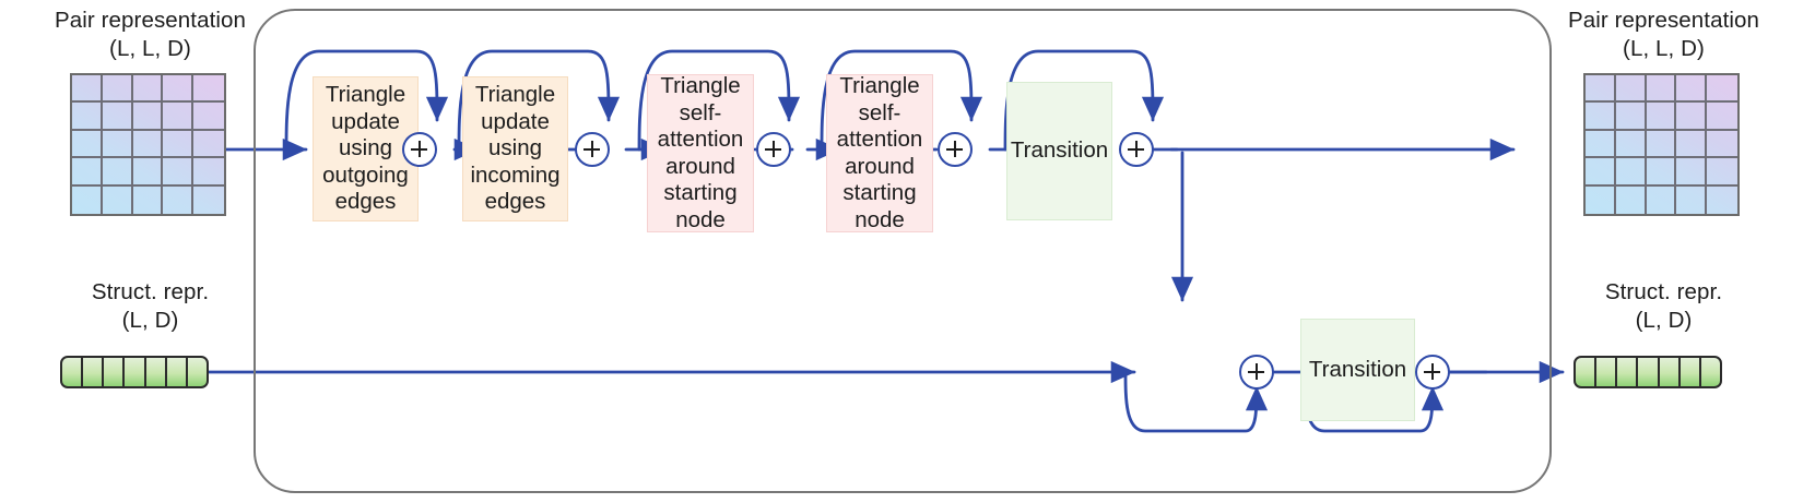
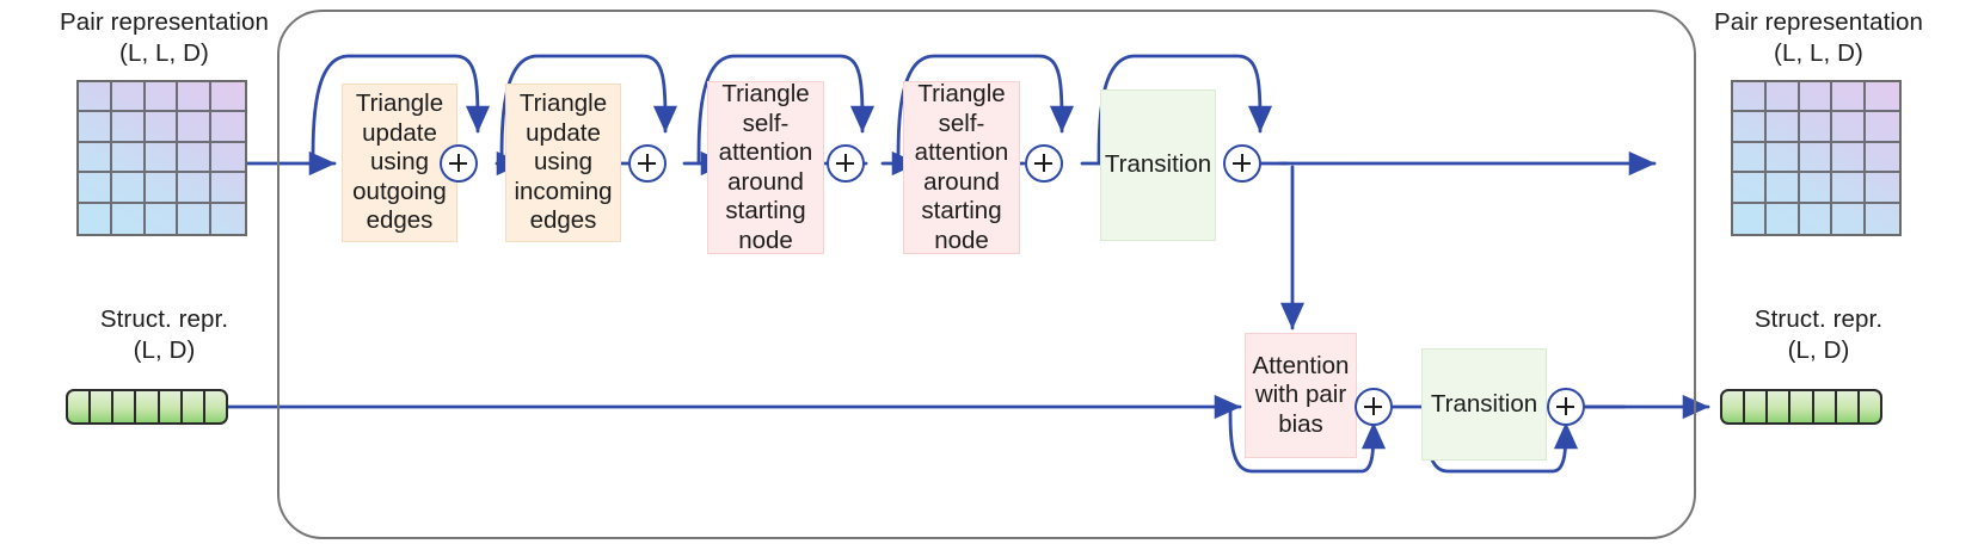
  Pair representation
  (L, L, D)
  Struct. repr.
  (L, D)
  Pair representation
  (L, L, D)
  Struct. repr.
  (L, D)
  Triangle
  update
  using
  outgoing
  edges
  Triangle
  update
  using
  incoming
  edges
  Triangle
  self-
  attention
  around
  starting
  node
  Triangle
  self-
  attention
  around
  starting
  node
  Transition
+ Attention
+ with pair
+ bias
  Transition
